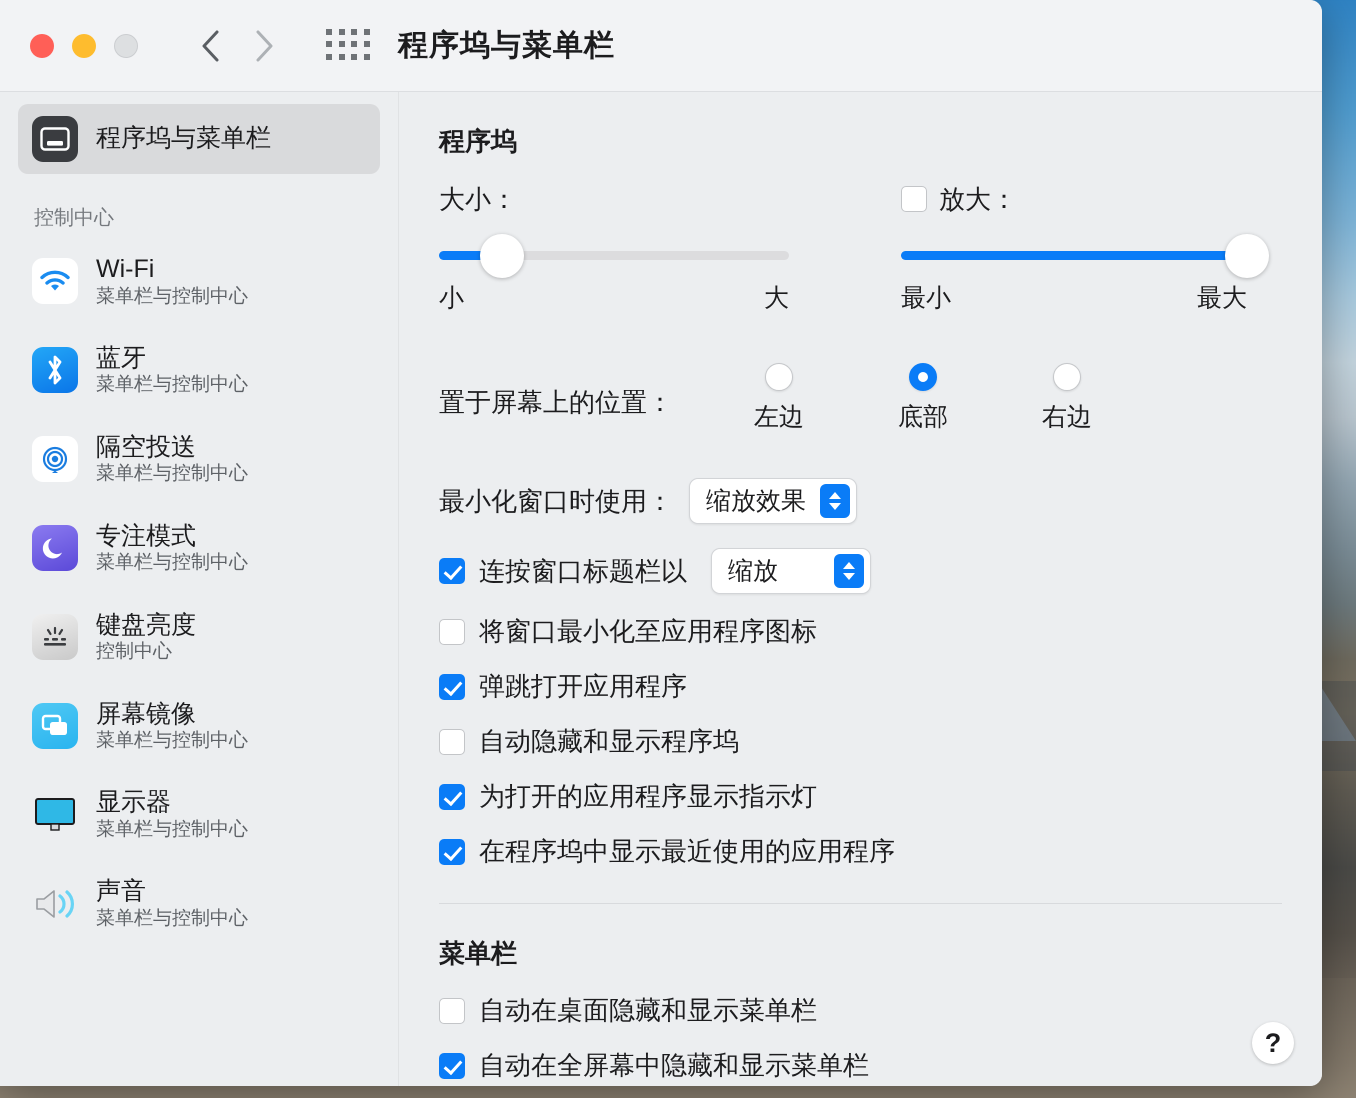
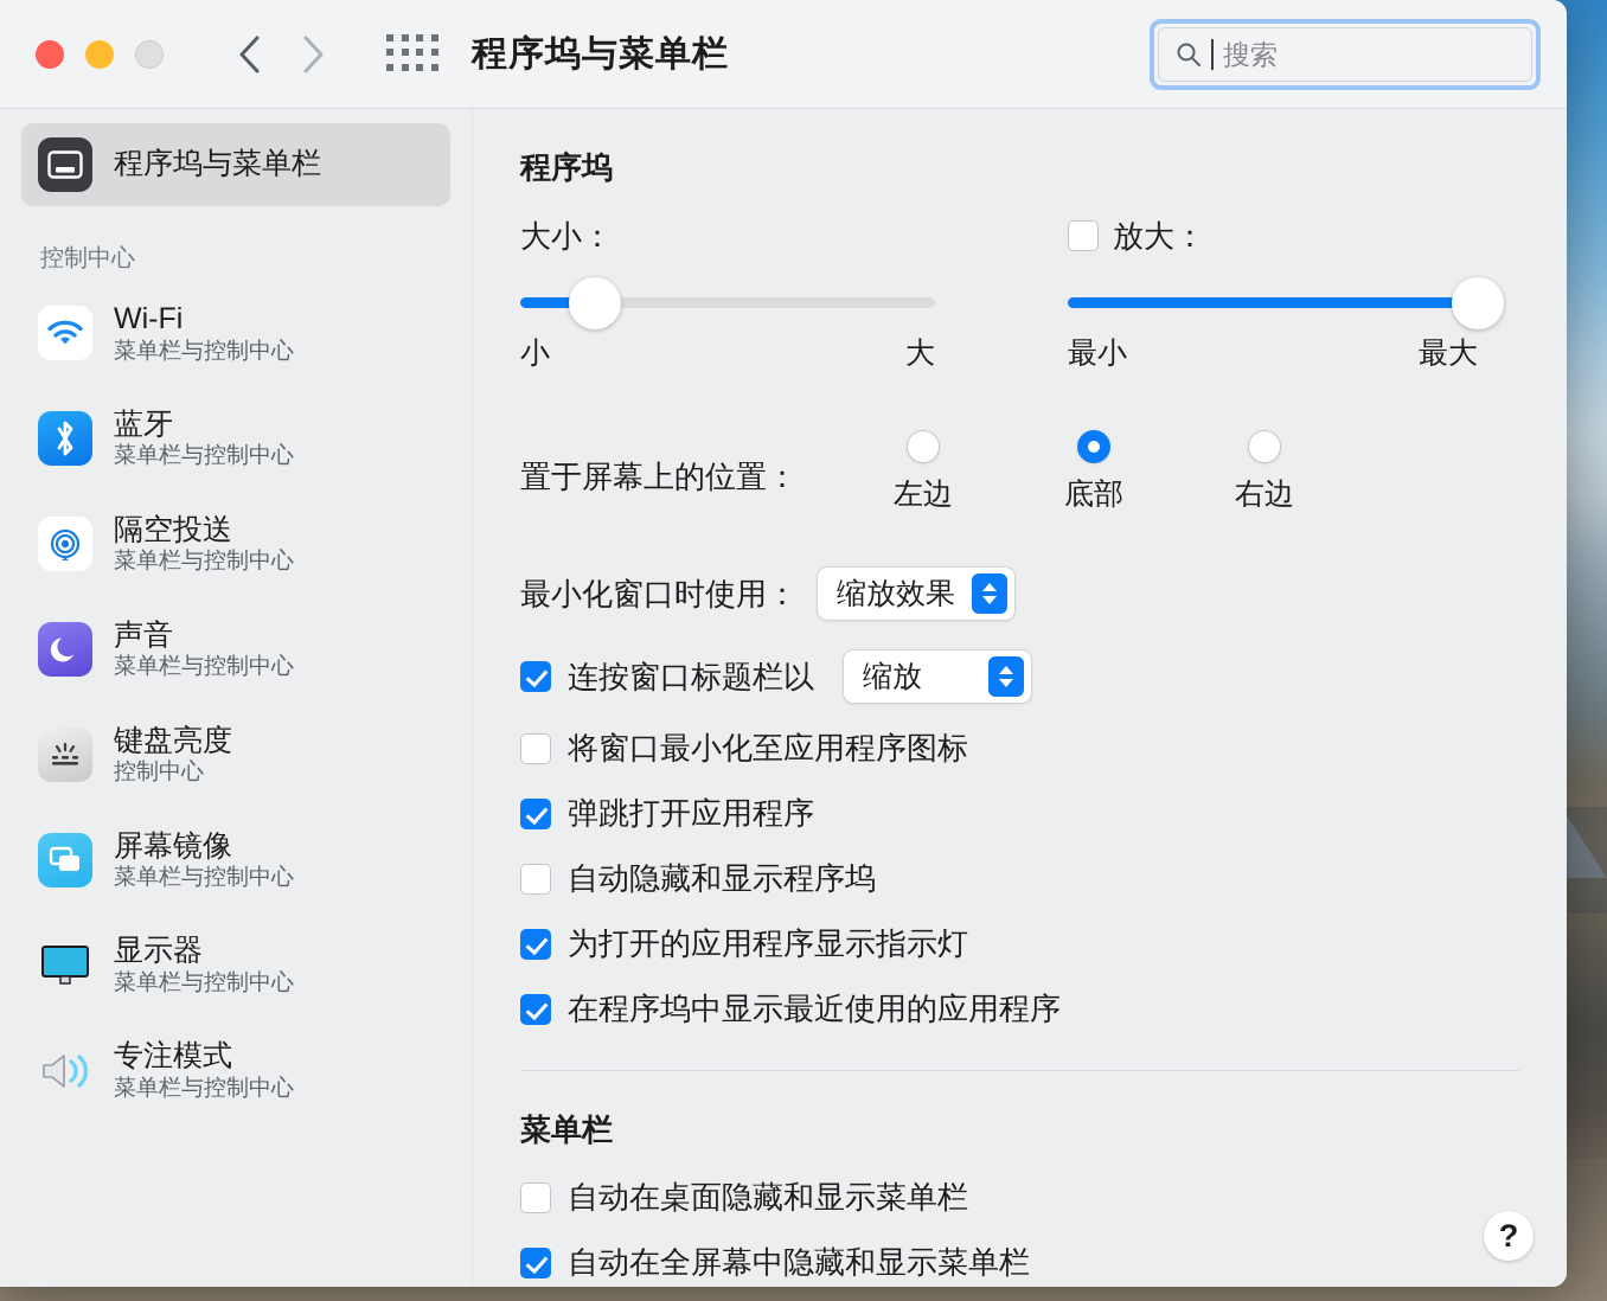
  程序坞与菜单栏
+ 搜索
  程序坞与菜单栏
  控制中心
  Wi-Fi
  菜单栏与控制中心
  蓝牙
  菜单栏与控制中心
  隔空投送
  菜单栏与控制中心
- 专注模式
+ 声音
  菜单栏与控制中心
  键盘亮度
  控制中心
  屏幕镜像
  菜单栏与控制中心
  显示器
  菜单栏与控制中心
- 声音
+ 专注模式
  菜单栏与控制中心
  程序坞
  大小：
  小
  大
  放大：
  最小
  最大
  置于屏幕上的位置：
  左边
  底部
  右边
  最小化窗口时使用：
  缩放效果
  连按窗口标题栏以
  缩放
  将窗口最小化至应用程序图标
  弹跳打开应用程序
  自动隐藏和显示程序坞
  为打开的应用程序显示指示灯
  在程序坞中显示最近使用的应用程序
  菜单栏
  自动在桌面隐藏和显示菜单栏
  自动在全屏幕中隐藏和显示菜单栏
  ?
